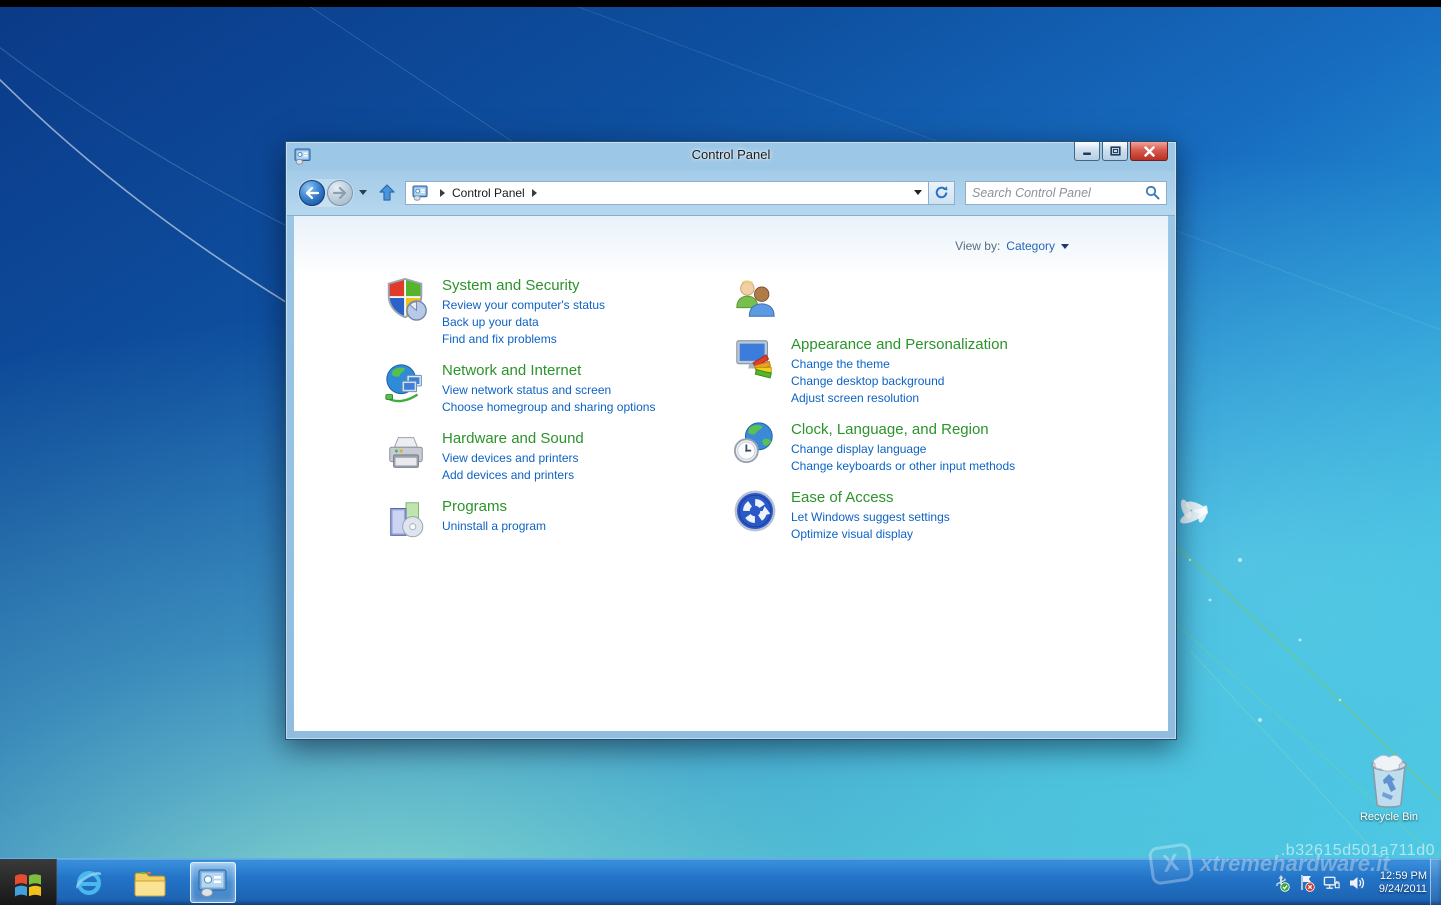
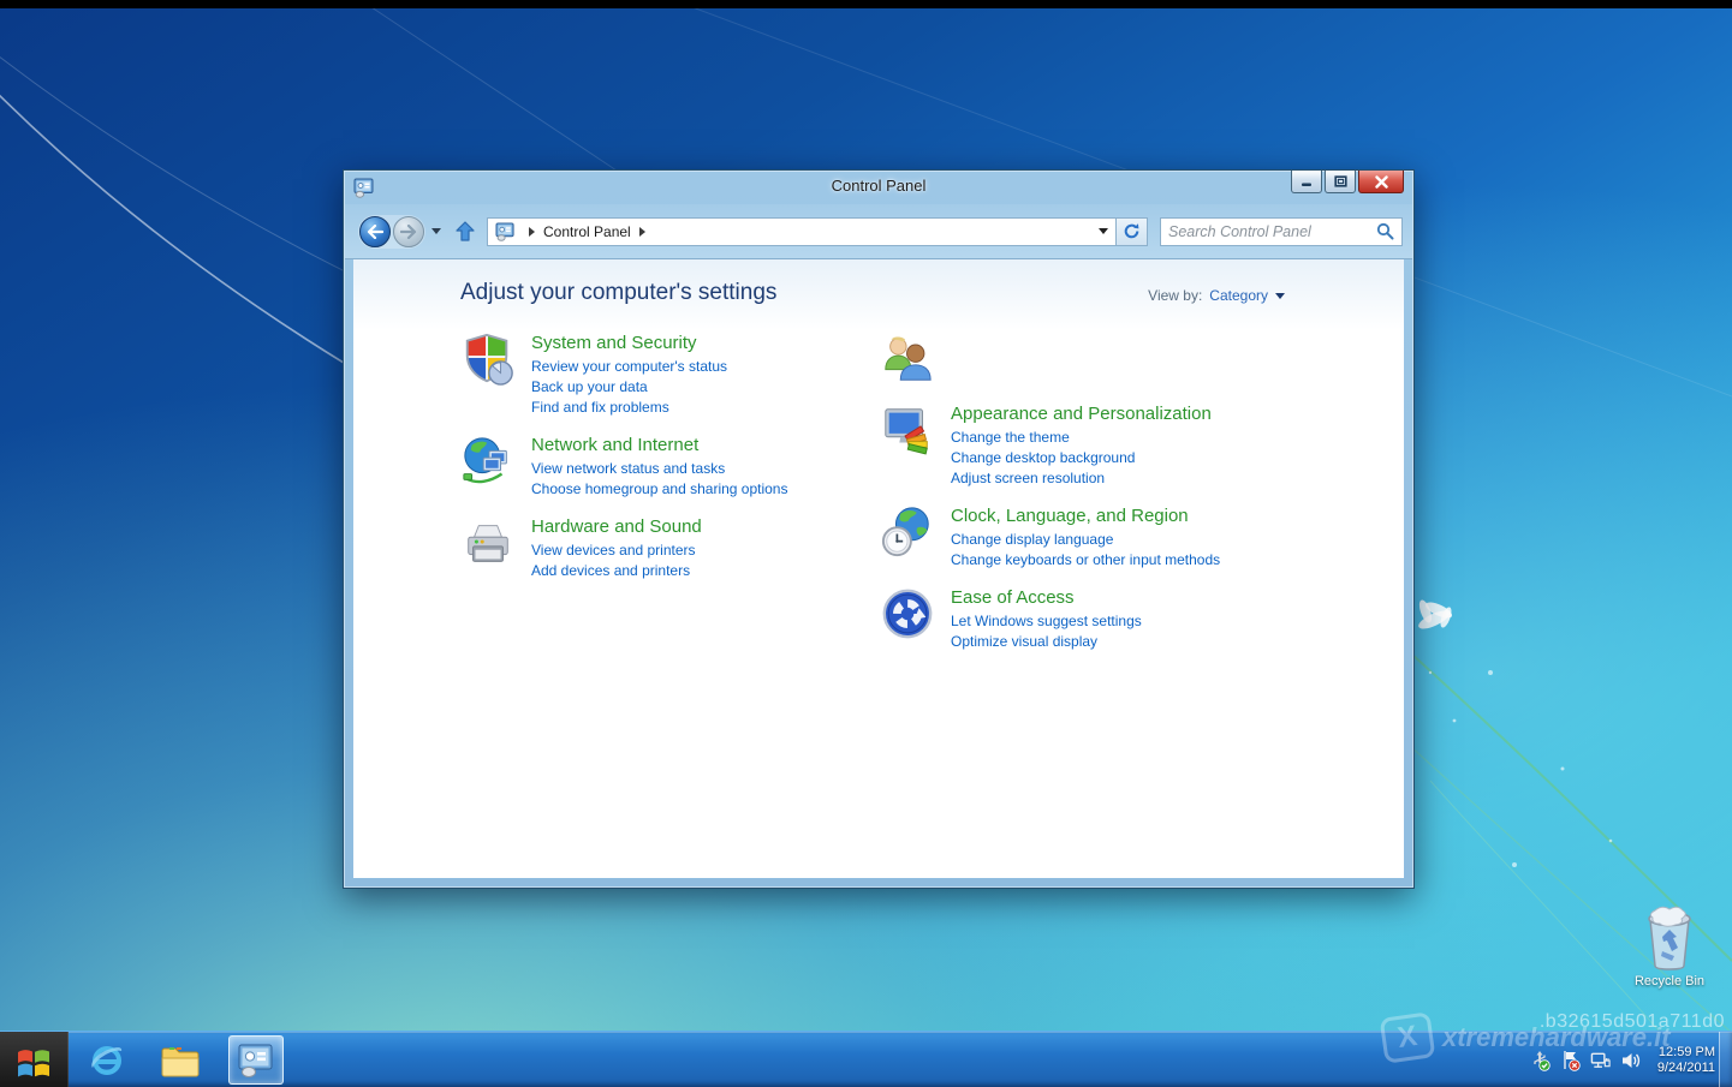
  Recycle Bin
  .b32615d501a711d0
  xtremehardware.it
  Control Panel
  Control Panel
  Search Control Panel
+ Adjust your computer's settings
  View by:
  Category
  System and Security
  Review your computer's status
  Back up your data
  Find and fix problems
  Network and Internet
- View network status and screen
+ View network status and tasks
  Choose homegroup and sharing options
  Hardware and Sound
  View devices and printers
  Add devices and printers
- Programs
- Uninstall a program
  Appearance and Personalization
  Change the theme
  Change desktop background
  Adjust screen resolution
  Clock, Language, and Region
  Change display language
  Change keyboards or other input methods
  Ease of Access
  Let Windows suggest settings
  Optimize visual display
  12:59 PM
  9/24/2011
